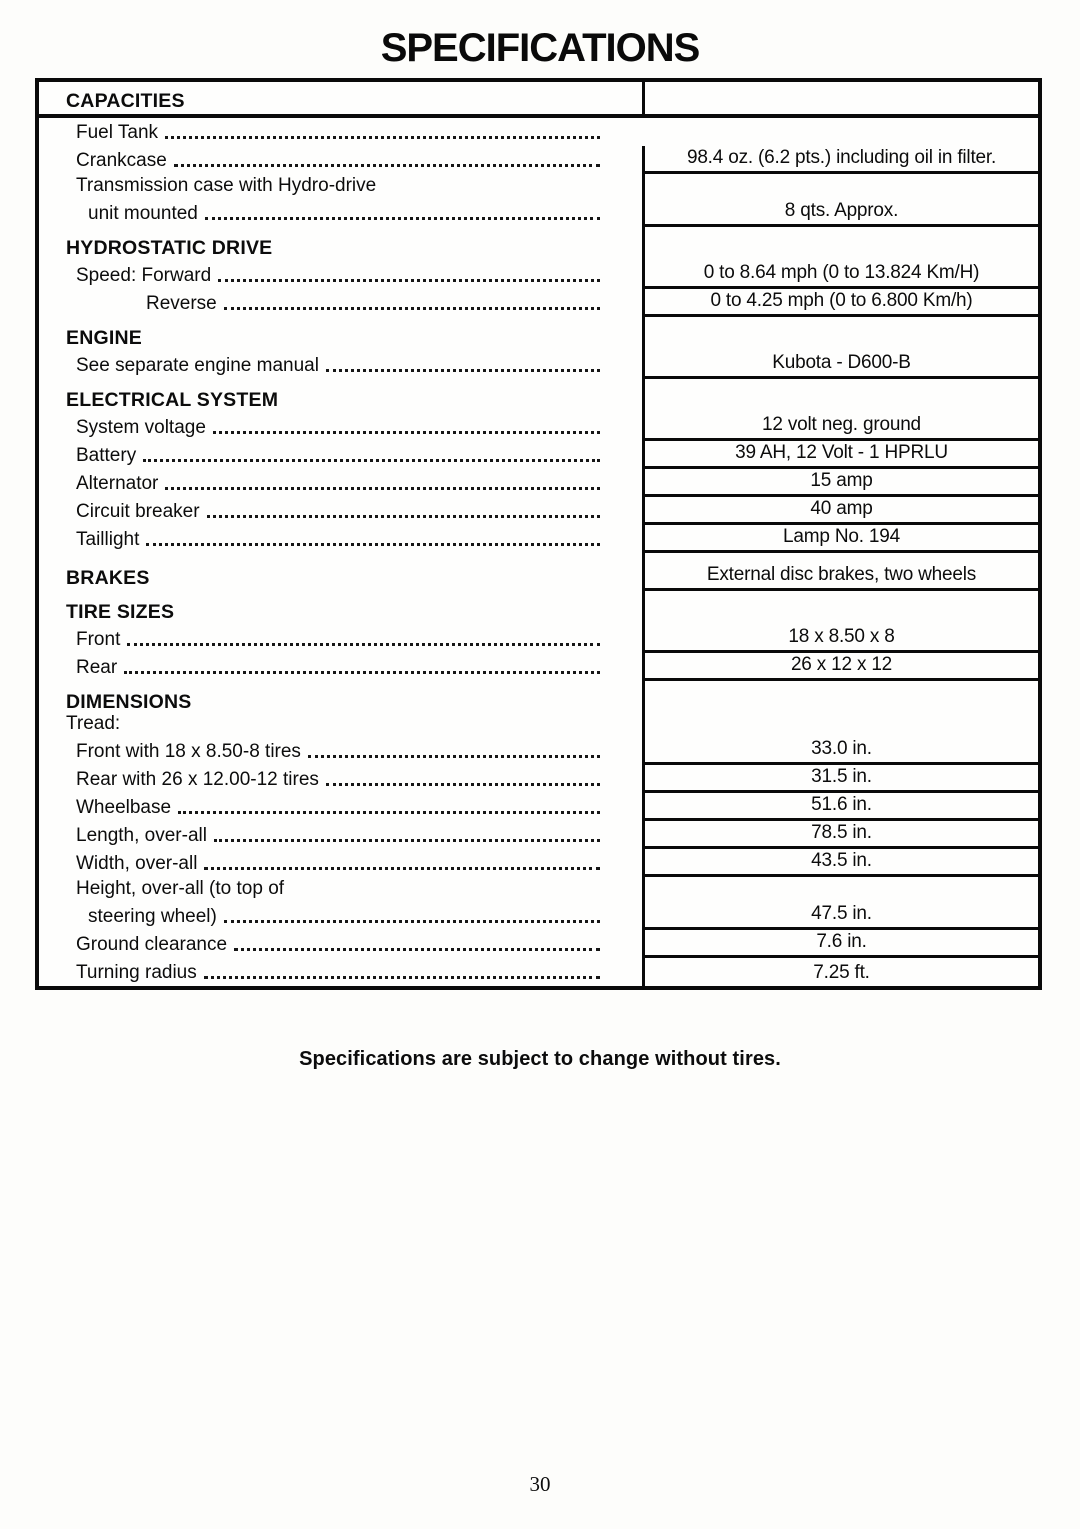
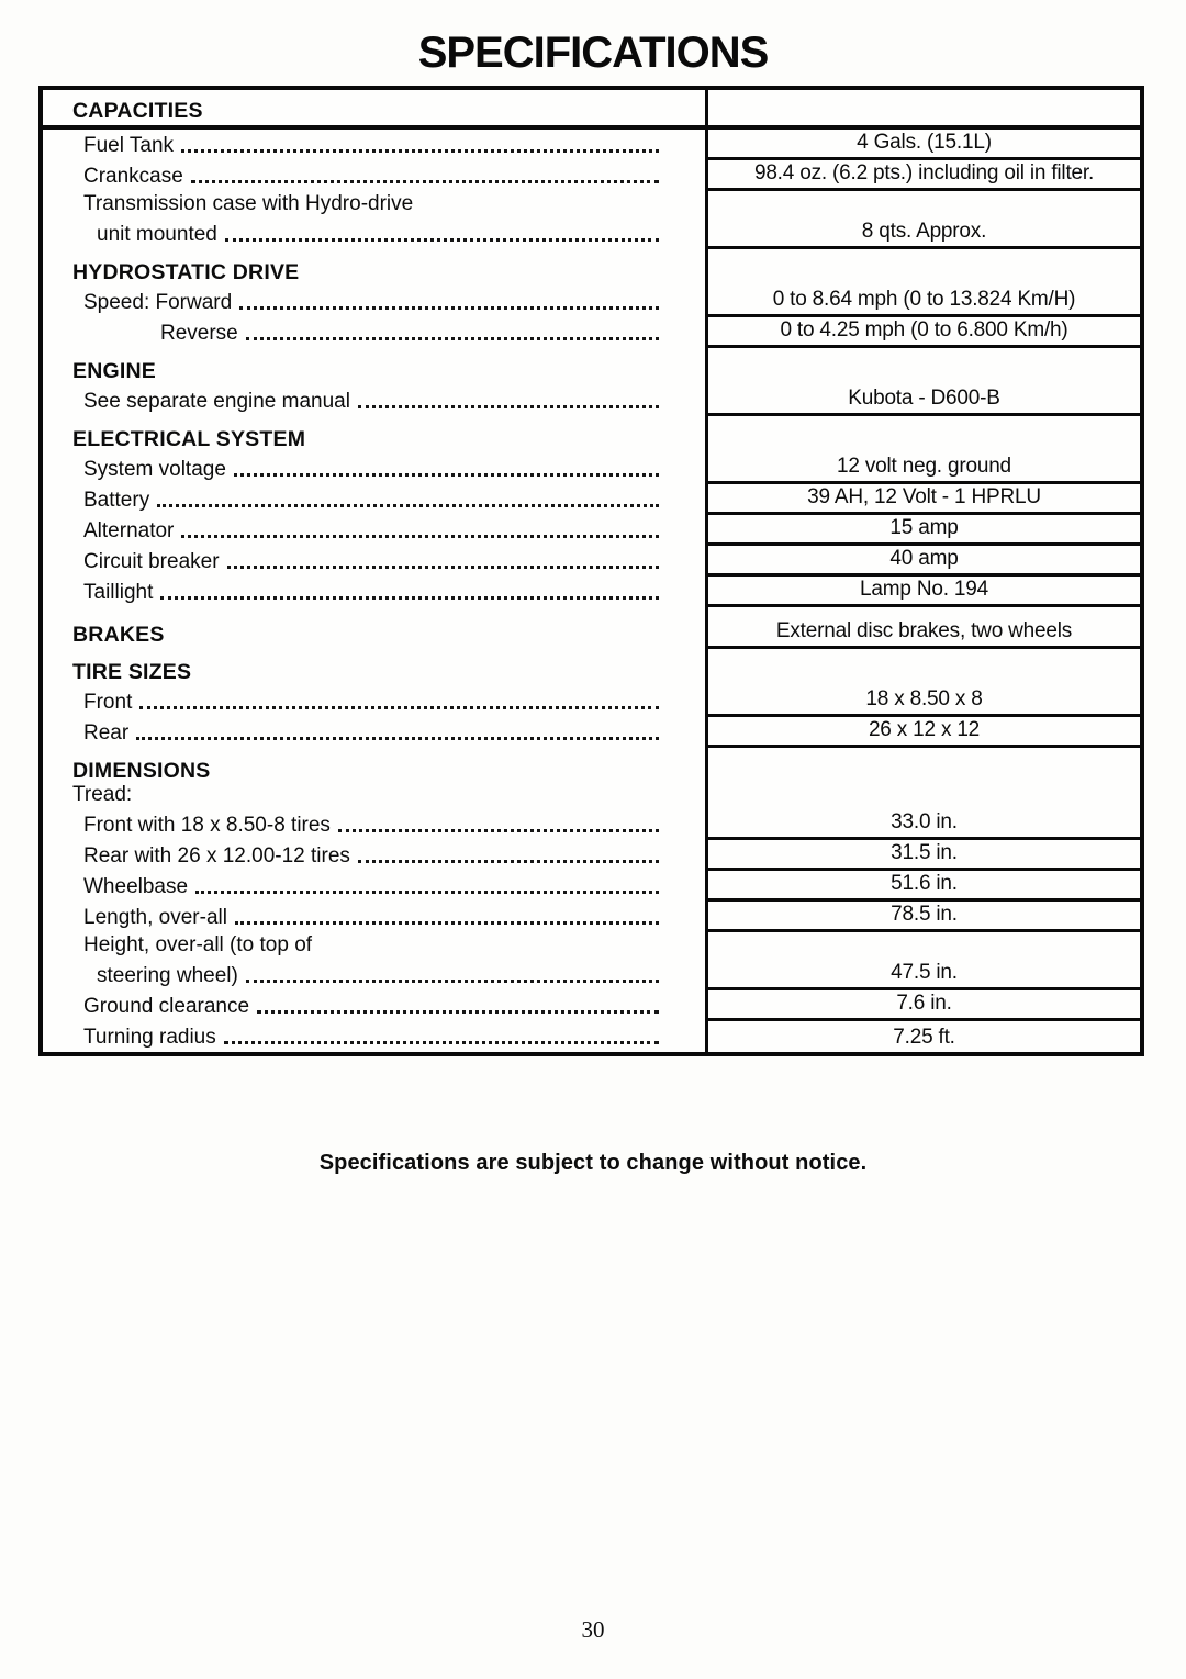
  SPECIFICATIONS
  CAPACITIES
  Fuel Tank
+ 4 Gals. (15.1L)
  Crankcase
  98.4 oz. (6.2 pts.) including oil in filter.
  Transmission case with Hydro-drive
  unit mounted
  8 qts. Approx.
  HYDROSTATIC DRIVE
  Speed: Forward
  0 to 8.64 mph (0 to 13.824 Km/H)
  Reverse
  0 to 4.25 mph (0 to 6.800 Km/h)
  ENGINE
  See separate engine manual
  Kubota - D600-B
  ELECTRICAL SYSTEM
  System voltage
  12 volt neg. ground
  Battery
  39 AH, 12 Volt - 1 HPRLU
  Alternator
  15 amp
  Circuit breaker
  40 amp
  Taillight
  Lamp No. 194
  BRAKES
  External disc brakes, two wheels
  TIRE SIZES
  Front
  18 x 8.50 x 8
  Rear
  26 x 12 x 12
  DIMENSIONS
  Tread:
  Front with 18 x 8.50-8 tires
  33.0 in.
  Rear with 26 x 12.00-12 tires
  31.5 in.
  Wheelbase
  51.6 in.
  Length, over-all
  78.5 in.
- Width, over-all
- 43.5 in.
  Height, over-all (to top of
  steering wheel)
  47.5 in.
  Ground clearance
  7.6 in.
  Turning radius
  7.25 ft.
- Specifications are subject to change without tires.
+ Specifications are subject to change without notice.
  30
